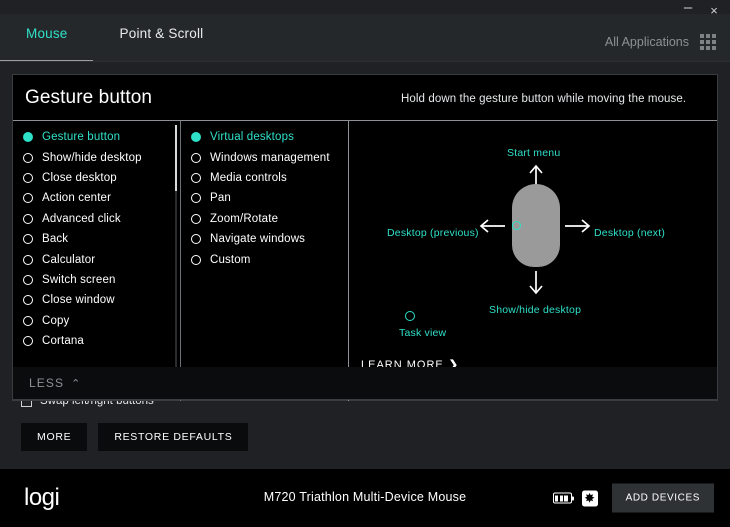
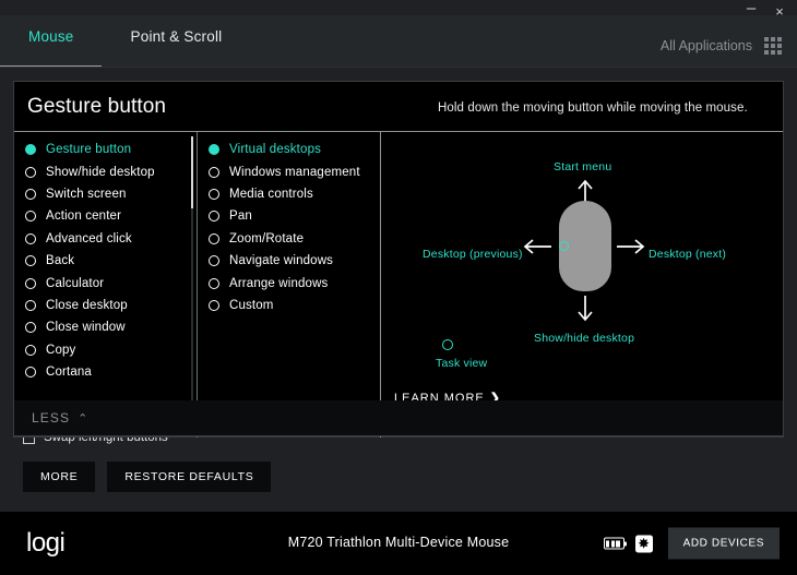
  –
  ×
  Mouse
  Point & Scroll
  All Applications
  Swap left/right buttons
  Gesture button
- Hold down the gesture button while moving the mouse.
+ Hold down the moving button while moving the mouse.
  Gesture button
  Show/hide desktop
- Close desktop
+ Switch screen
  Action center
  Advanced click
  Back
  Calculator
- Switch screen
+ Close desktop
  Close window
  Copy
  Cortana
  Virtual desktops
  Windows management
  Media controls
  Pan
  Zoom/Rotate
  Navigate windows
+ Arrange windows
  Custom
  Start menu
  Desktop (previous)
  Desktop (next)
  Show/hide desktop
  Task view
  LEARN MORE
  ❯
  LESS
  ⌃
  MORE
  RESTORE DEFAULTS
  logi
  M720 Triathlon Multi-Device Mouse
  ✸
  ADD DEVICES
